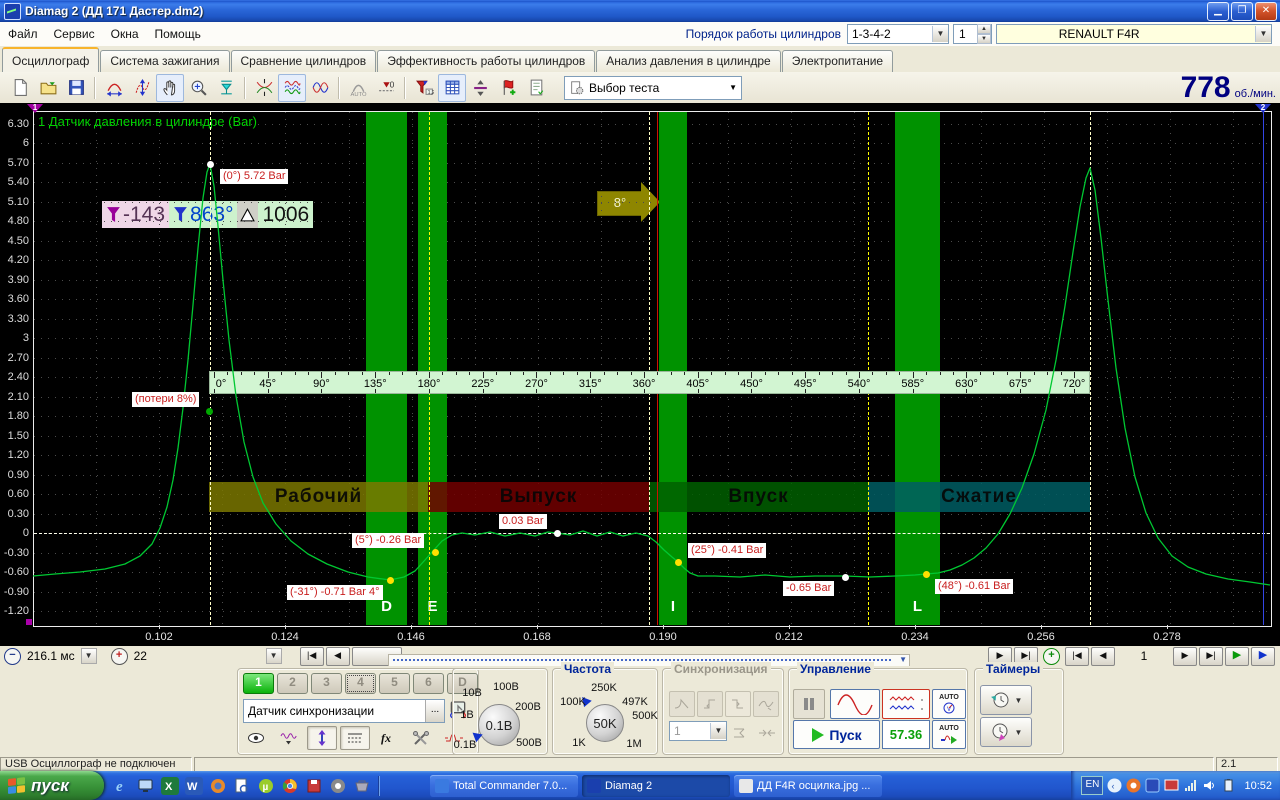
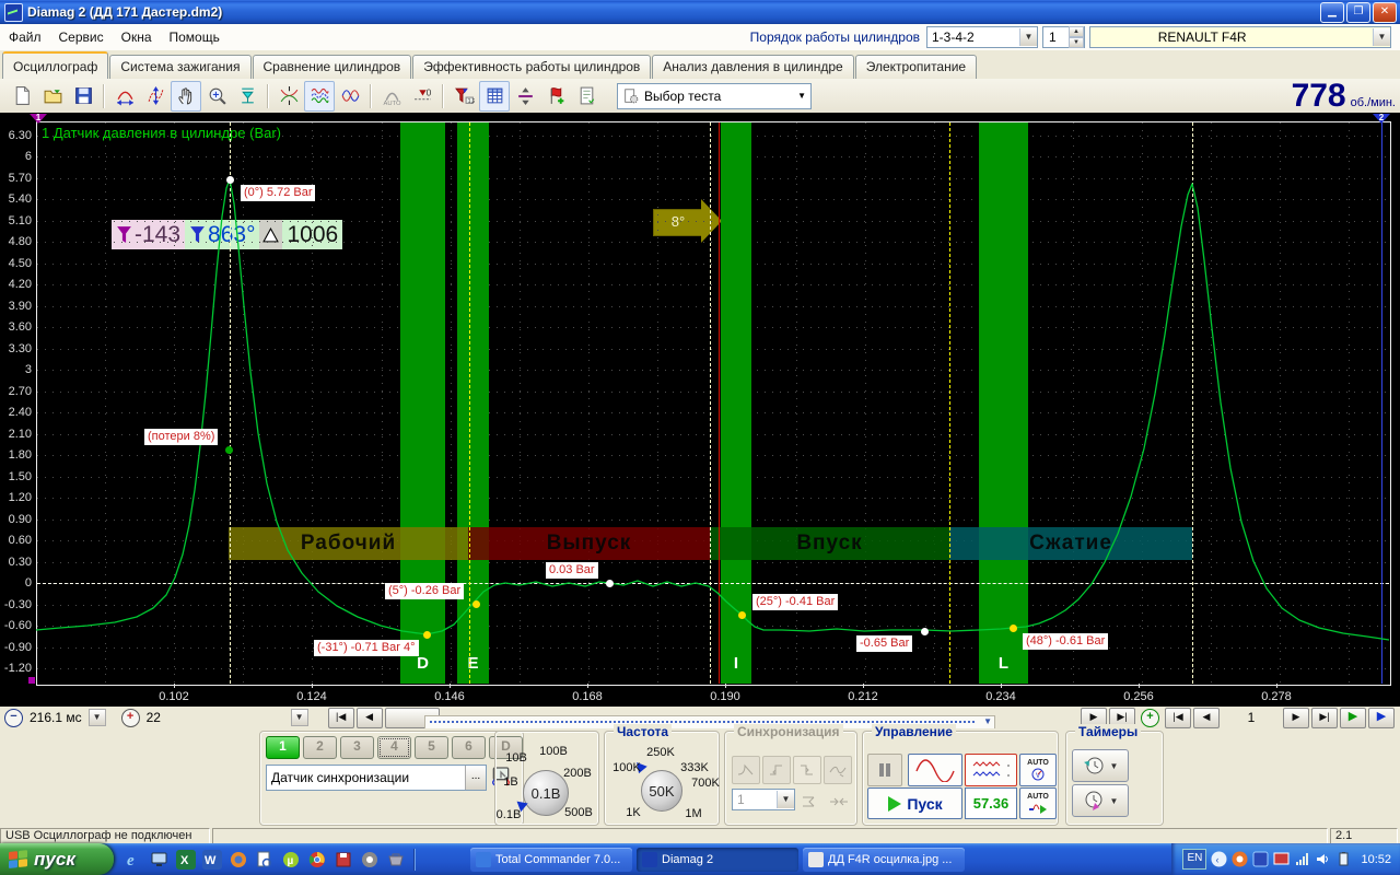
  Diamag 2 (ДД 171 Дастер.dm2)
  ▁
  ❐
  ✕
  Файл
  Сервис
  Окна
  Помощь
  Порядок работы цилиндров
  1-3-4-2
  ▼
  1
  RENAULT F4R
  ▼
  Осциллограф
  Система зажигания
  Сравнение цилиндров
  Эффективность работы цилиндров
  Анализ давления в цилиндре
  Электропитание
  0
  Выбор теста
  ▼
  778
  об./мин.
  1 Датчик давления цилиндре (Bar)
  -14
  863°
  1006
  6.30
  6
  5.70
  5.40
  5.10
  4.80
  4.50
  4.20
  3.90
  3.60
  3.30
  3
  2.70
  2.40
  2.10
  1.80
  1.50
  1.20
  0.90
  0.60
  0.30
  0
  -0.30
  -0.60
  -0.90
  -1.20
  D
  E
  I
  L
  Рабочий
  Выпуск
  Впуск
  Сжатие
- 0°
- 45°
- 90°
- 135°
- 180°
- 225°
- 270°
- 315°
- 360°
- 405°
- 450°
- 495°
- 540°
- 585°
- 630°
- 675°
- 720°
  (0°) 5.72 Bar
  (потери 8%)
  (-31°) -0.71 Bar 4°
  (5°) -0.26 Bar
  0.03 Bar
  (25°) -0.41 Bar
  -0.65 Bar
  (48°) -0.61 Bar
  1
  2
  0.102
  0.124
  0.146
  0.168
  0.190
  0.212
  0.234
  0.256
  0.278
  −
  216.1 мс
  ▼
  +
  22
  ▼
  |◀
  ◀
  ▼
  ▶
  ▶|
  +
  |◀
  ◀
  1
  ▶
  ▶|
  ▶
  ▶
  1
  2
  3
  4
  5
  6
  D
  Датчик синхронизации
  ...
- fx
  0.1В
  0.1В
  1В
  10В
  100В
  200В
  500В
  Частота
  50K
  1K
  100K
  250K
- 497K
+ 333K
- 500K
+ 700K
  1M
  Синхронизация
  1
  ▼
  Управление
  Пуск
  57.36
  Таймеры
  ▼
  ▼
  USB Осциллограф не подключен
  2.1
  пуск
  e
  X
  W
  µ
  Total Commander 7.0...
  Diamag 2
  ДД F4R осцилка.jpg ...
  EN
  ‹
  10:52
